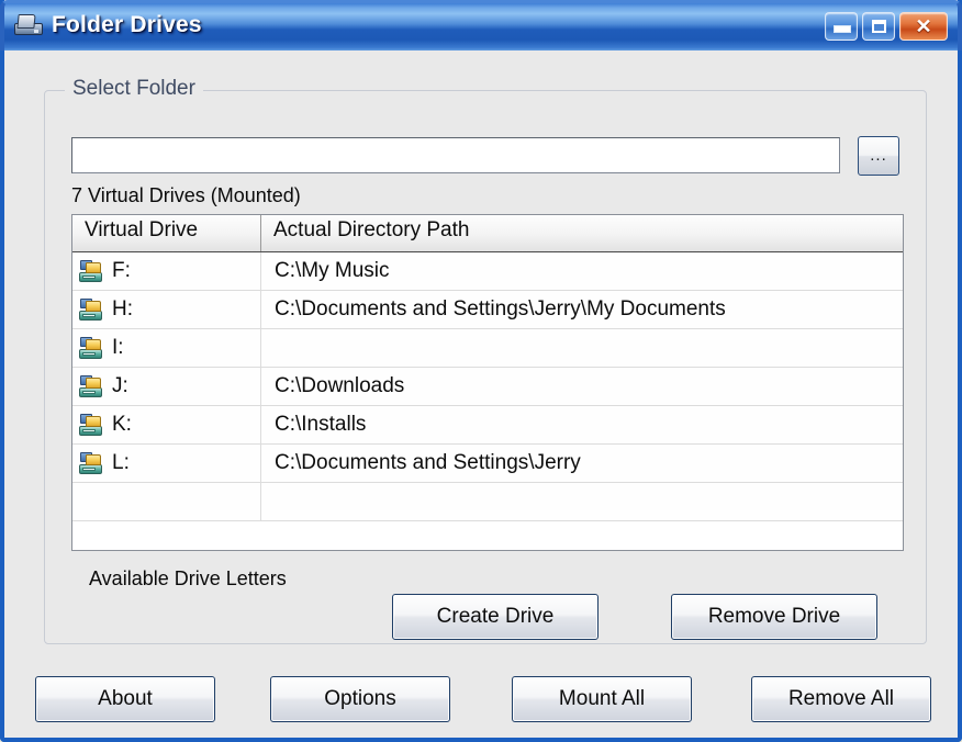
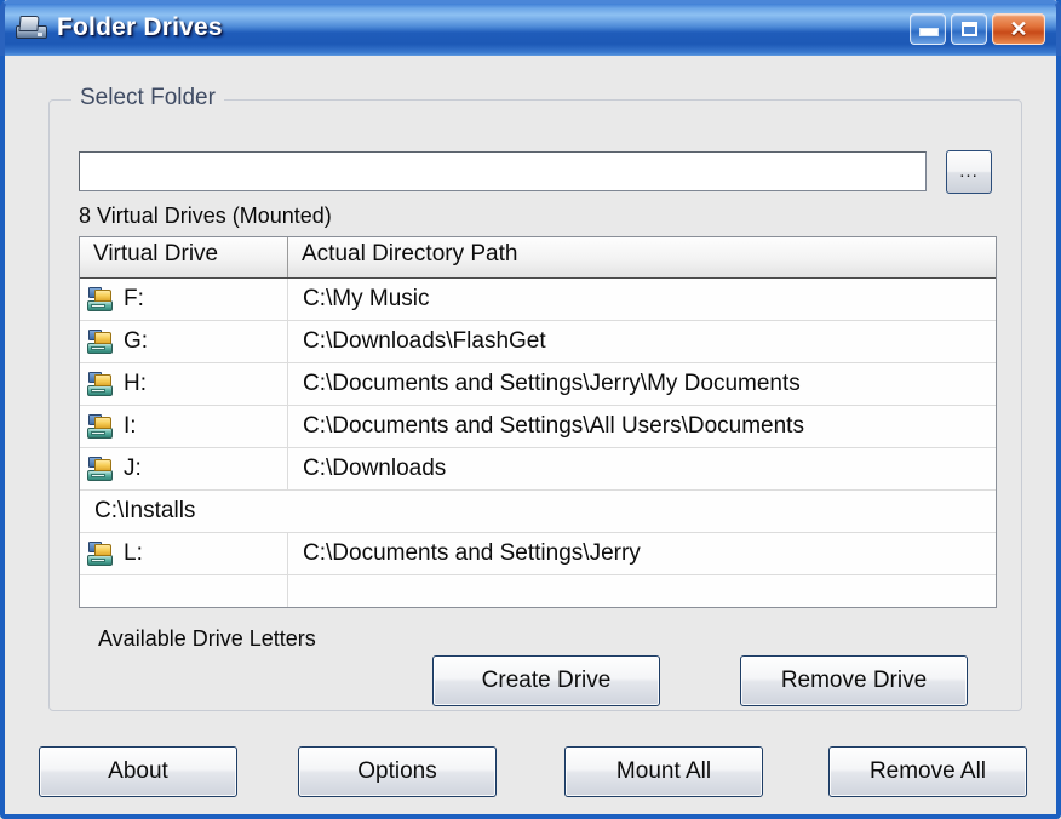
  Folder Drives
  ✕
  Select Folder
  ...
- 7 Virtual Drives (Mounted)
+ 8 Virtual Drives (Mounted)
  Virtual Drive
  Actual Directory Path
  F:
  C:\My Music
+ G:
+ C:\Downloads\FlashGet
  H:
  C:\Documents and Settings\Jerry\My Documents
  I:
+ C:\Documents and Settings\All Users\Documents
  J:
  C:\Downloads
- K:
  C:\Installs
  L:
  C:\Documents and Settings\Jerry
  Available Drive Letters
  Create Drive
  Remove Drive
  About
  Options
  Mount All
  Remove All
